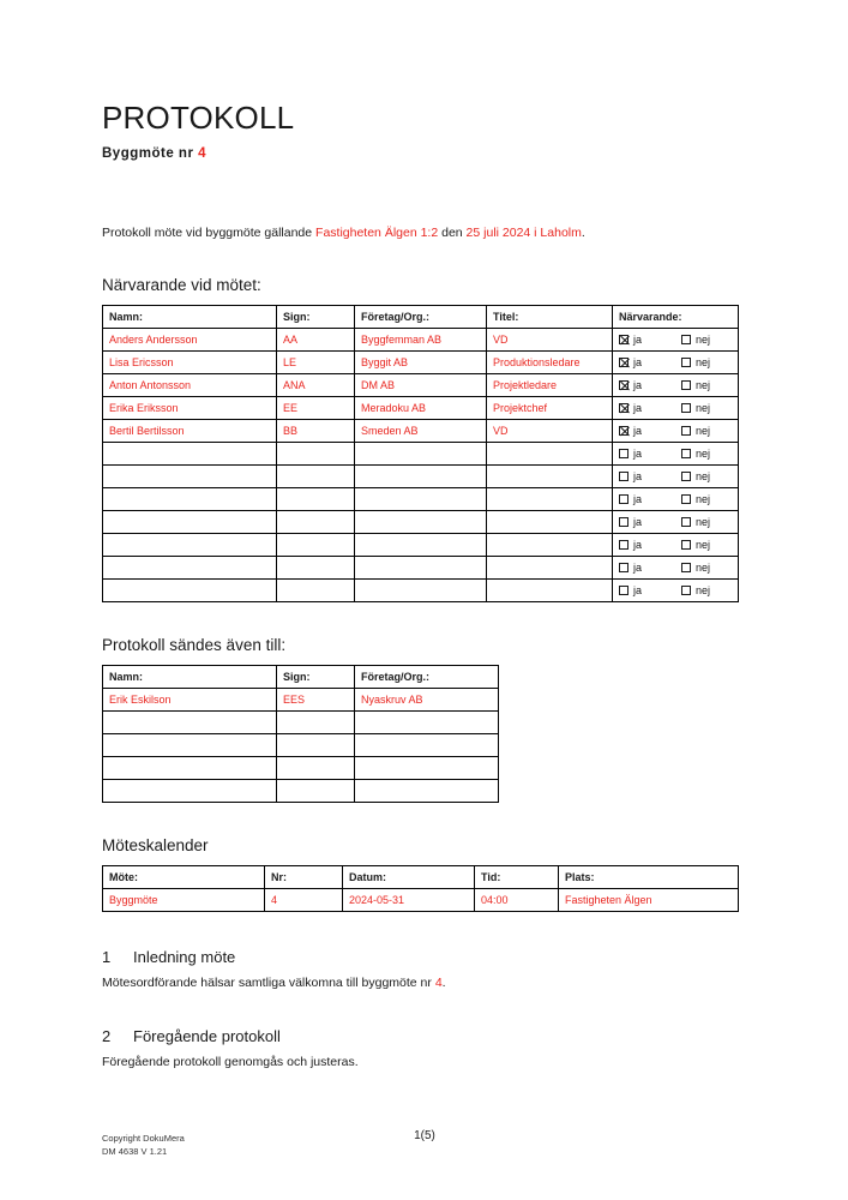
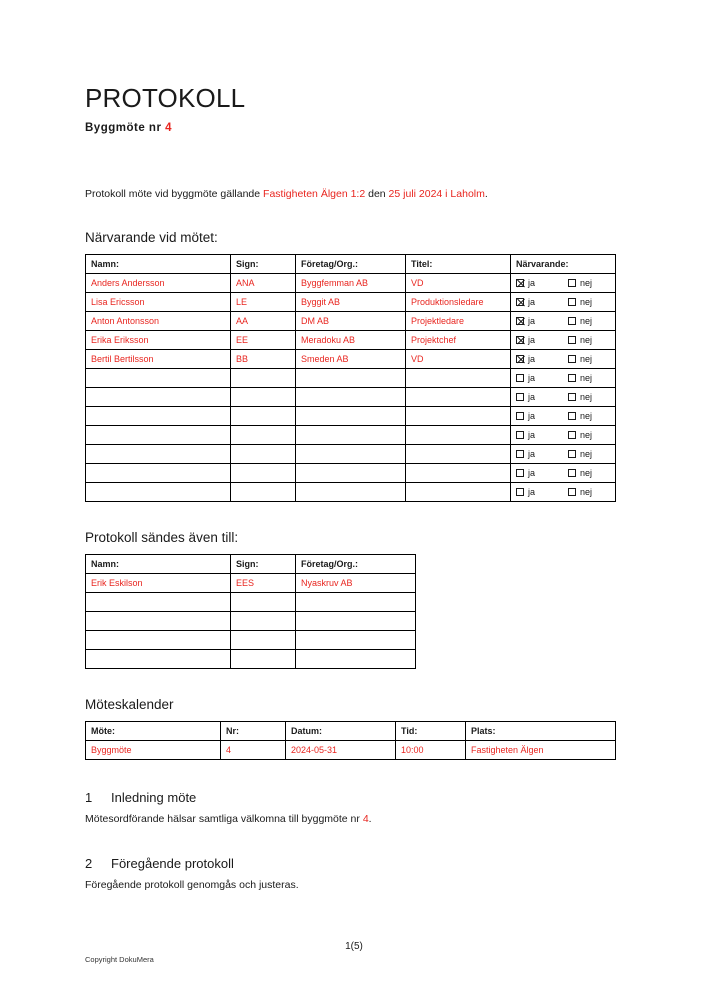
  PROTOKOLL
  Byggmöte nr 4
  Protokoll möte vid byggmöte gällande Fastigheten Älgen 1:2 den 25 juli 2024 i Laholm.
  Närvarande vid mötet:
  Namn:	Sign:	Företag/Org.:	Titel:	Närvarande:
- Anders Andersson	AA	Byggfemman AB	VD	ja nej
+ Anders Andersson	ANA	Byggfemman AB	VD	ja nej
  Lisa Ericsson	LE	Byggit AB	Produktionsledare	ja nej
- Anton Antonsson	ANA	DM AB	Projektledare	ja nej
+ Anton Antonsson	AA	DM AB	Projektledare	ja nej
  Erika Eriksson	EE	Meradoku AB	Projektchef	ja nej
  Bertil Bertilsson	BB	Smeden AB	VD	ja nej
  				ja nej
  				ja nej
  				ja nej
  				ja nej
  				ja nej
  				ja nej
  				ja nej
  Protokoll sändes även till:
  Namn:	Sign:	Företag/Org.:
  Erik Eskilson	EES	Nyaskruv AB
  Möteskalender
  Möte:	Nr:	Datum:	Tid:	Plats:
- Byggmöte	4	2024-05-31	04:00	Fastigheten Älgen
+ Byggmöte	4	2024-05-31	10:00	Fastigheten Älgen
  1 Inledning möte
  Mötesordförande hälsar samtliga välkomna till byggmöte nr 4.
  2 Föregående protokoll
  Föregående protokoll genomgås och justeras.
  1(5)
  Copyright DokuMera
- DM 4638 V 1.21
